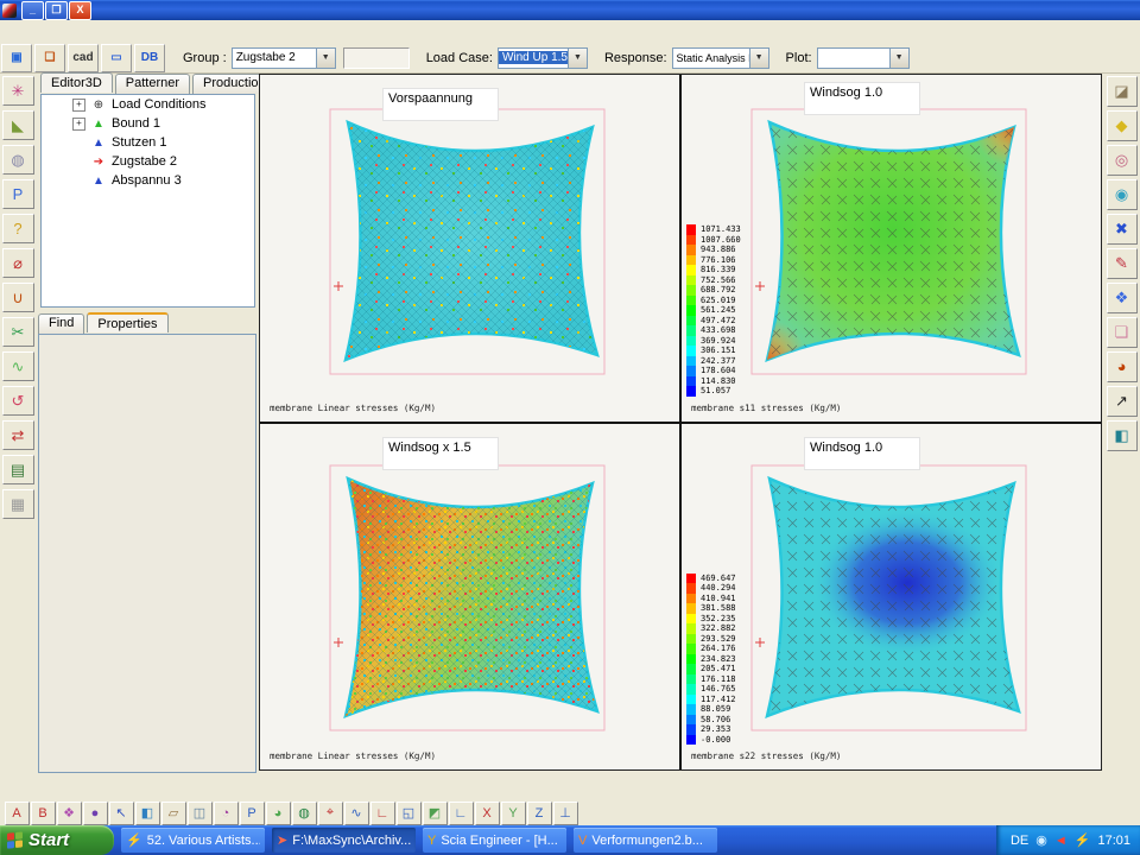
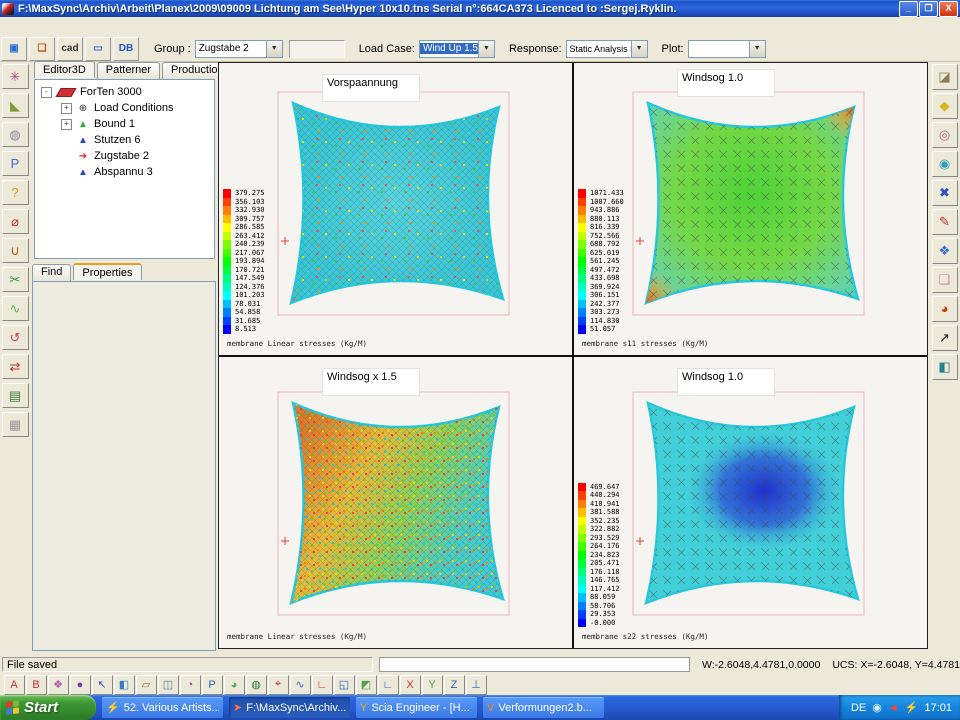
+ F:\MaxSync\Archiv\Arbeit\Planex\2009\09009 Lichtung am See\Hyper 10x10.tns Serial n°:664CA373 Licenced to :Sergej.Ryklin.
  _
  ❐
  X
  ▣
  ❏
  cad
  ▭
  DB
  Group :
  Zugstabe 2
  Load Case:
  Wind Up 1.5
  Response:
  Static Analysis
  Plot:
  ✳
  ◣
  ◍
  P
  ?
  ⌀
  ∪
  ✂
  ∿
  ↺
  ⇄
  ▤
  ▦
  Editor3D
  Patterner
  Productio
+ -
+ ForTen 3000
  +
  ⊕
  Load Conditions
  +
  ▲
  Bound 1
  ▲
- Stutzen 1
+ Stutzen 6
  ➔
  Zugstabe 2
  ▲
  Abspannu 3
  Find
  Properties
  Vorspaannung
+ 379.275
+ 356.103
+ 332.930
+ 309.757
+ 286.585
+ 263.412
+ 240.239
+ 217.067
+ 193.894
+ 170.721
+ 147.549
+ 124.376
+ 101.203
+ 78.031
+ 54.858
+ 31.685
+ 8.513
  membrane Linear stresses (Kg/M)
  Windsog 1.0
  1071.433
  1007.660
  943.886
- 776.106
+ 880.113
  816.339
  752.566
  688.792
  625.019
  561.245
  497.472
  433.698
  369.924
  306.151
  242.377
- 178.604
+ 303.273
  114.830
  51.057
  membrane s11 stresses (Kg/M)
  Windsog x 1.5
  membrane Linear stresses (Kg/M)
  Windsog 1.0
  469.647
  440.294
  410.941
  381.588
  352.235
  322.882
  293.529
  264.176
  234.823
  205.471
  176.118
  146.765
  117.412
  88.059
  58.706
  29.353
  -0.000
  membrane s22 stresses (Kg/M)
  ◪
  ◆
  ◎
  ◉
  ✖
  ✎
  ❖
  ❏
  ◕
  ↗
  ◧
+ File saved
+ W:-2.6048,4.4781,0.0000
+ UCS: X=-2.6048, Y=4.4781
  A
  B
  ❖
  ●
  ↖
  ◧
  ▱
  ◫
  ◔
  P
  ◕
  ◍
  ⌖
  ∿
  ∟
  ◱
  ◩
  ∟
  X
  Y
  Z
  ⊥
  Start
  ⚡
  52. Various Artists..
  ➤
  F:\MaxSync\Archiv...
  Y
  Scia Engineer - [H...
  V
  Verformungen2.b...
  DE
  ◉
  ◄
  ⚡
  17:01
